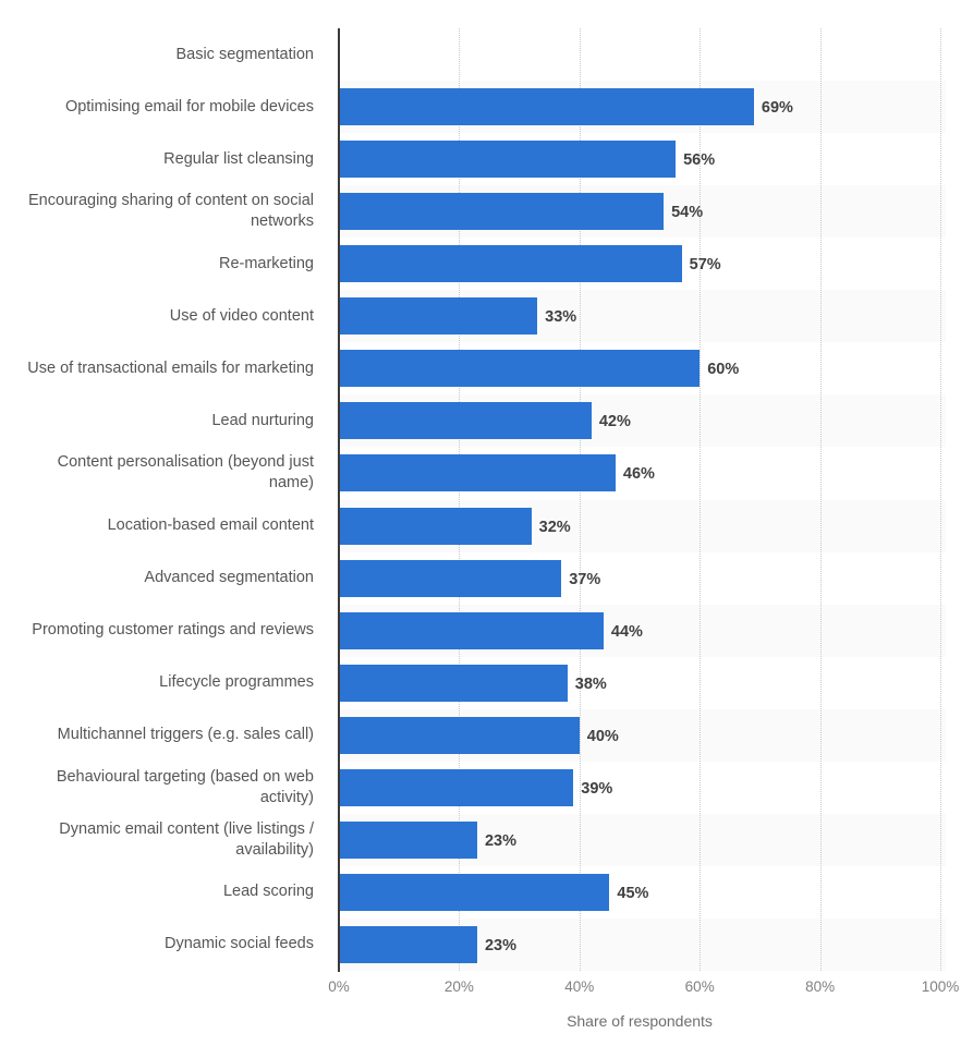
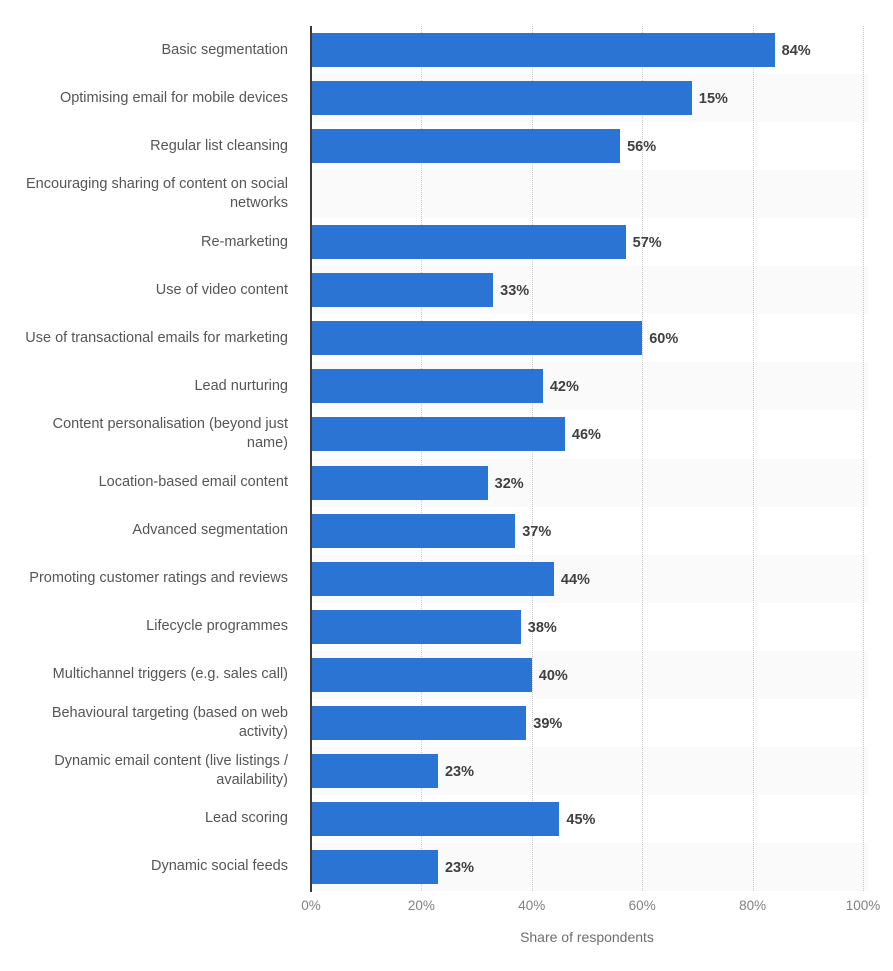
+ 84%
- 69%
+ 15%
  56%
- 54%
  57%
  33%
  60%
  42%
  46%
  32%
  37%
  44%
  38%
  40%
  39%
  23%
  45%
  23%
  Basic segmentation
  Optimising email for mobile devices
  Regular list cleansing
  Encouraging sharing of content on social
  networks
  Re-marketing
  Use of video content
  Use of transactional emails for marketing
  Lead nurturing
  Content personalisation (beyond just
  name)
  Location-based email content
  Advanced segmentation
  Promoting customer ratings and reviews
  Lifecycle programmes
  Multichannel triggers (e.g. sales call)
  Behavioural targeting (based on web
  activity)
  Dynamic email content (live listings /
  availability)
  Lead scoring
  Dynamic social feeds
  0%
  20%
  40%
  60%
  80%
  100%
  Share of respondents
